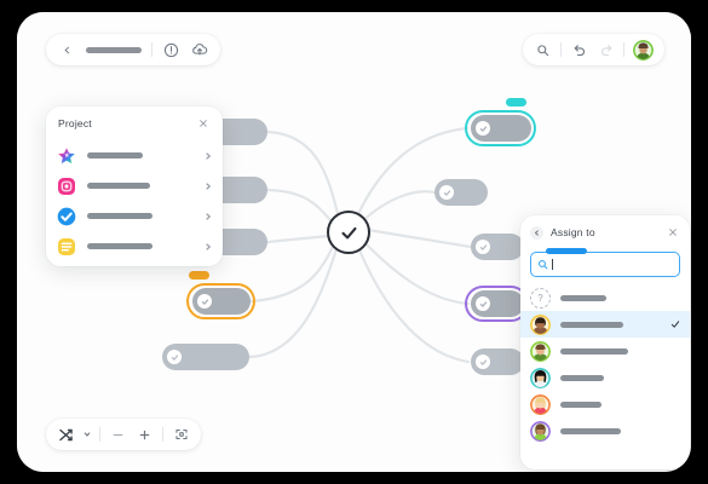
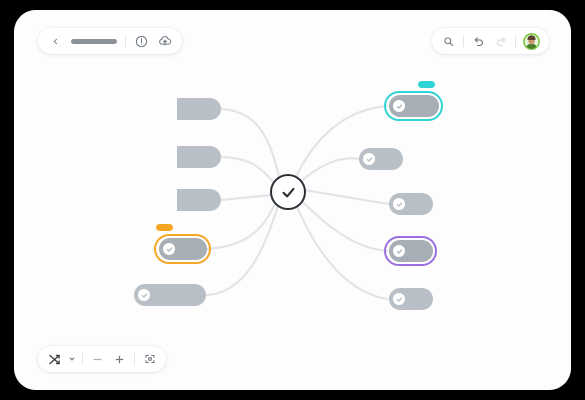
- Project
- Assign to
- ?
